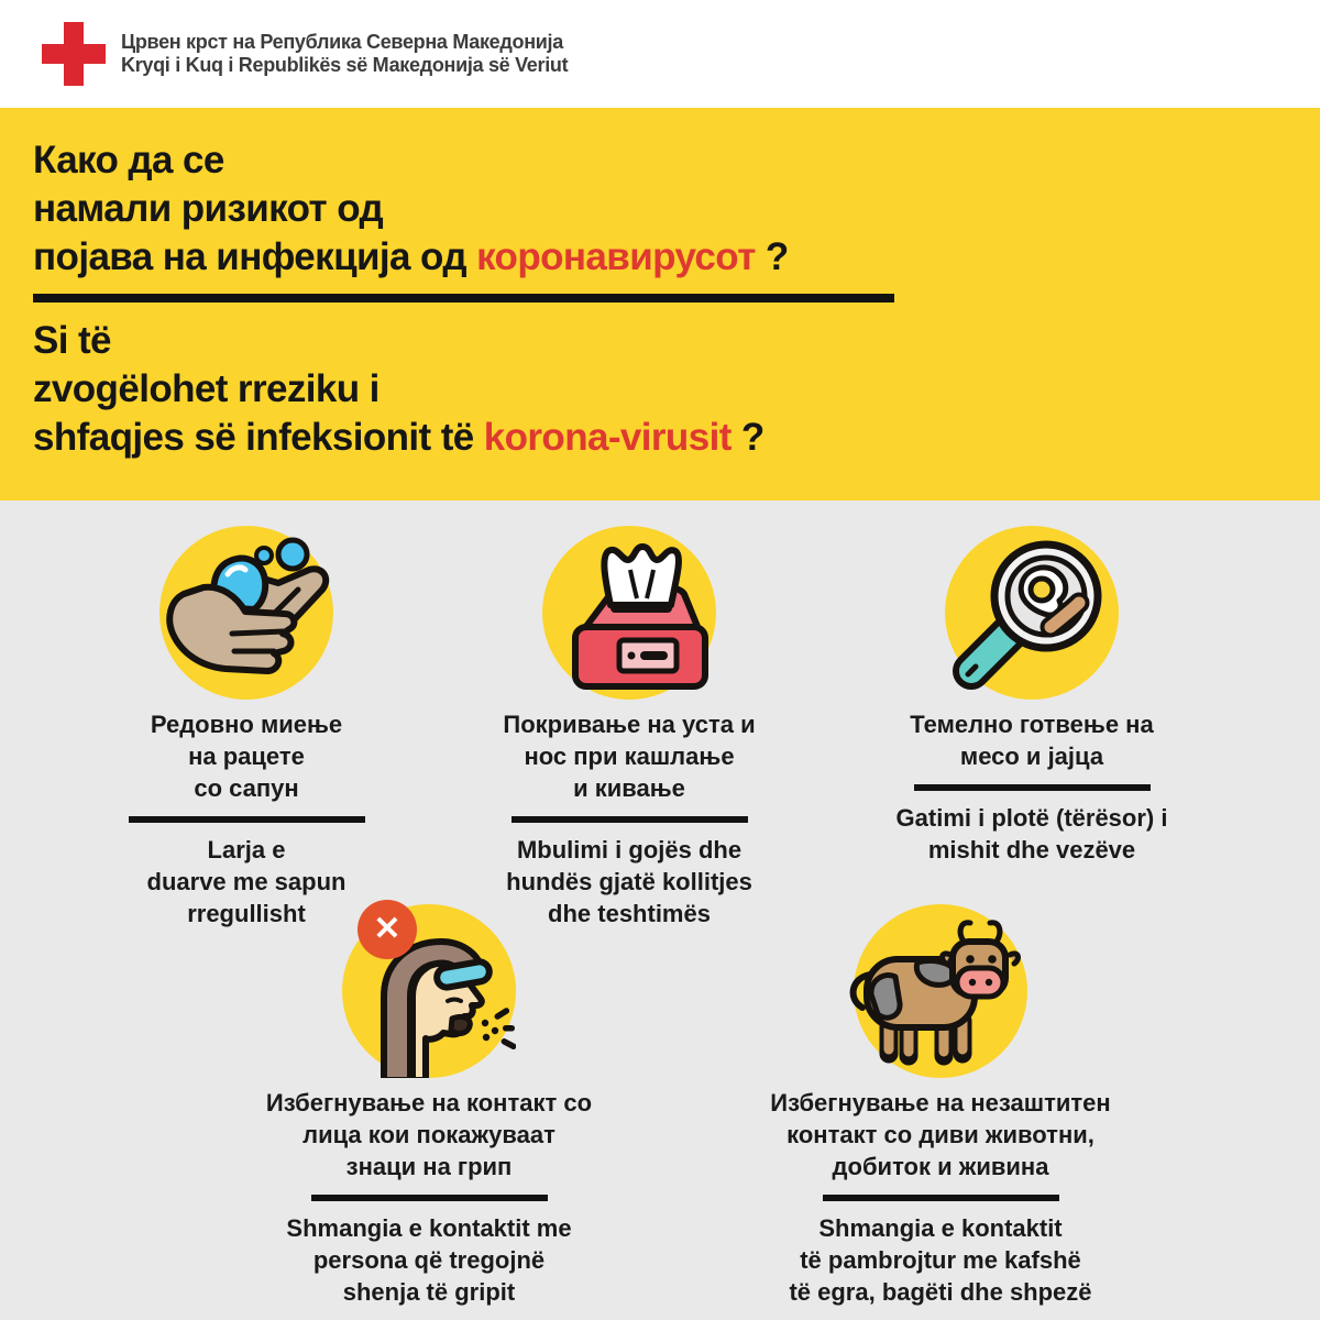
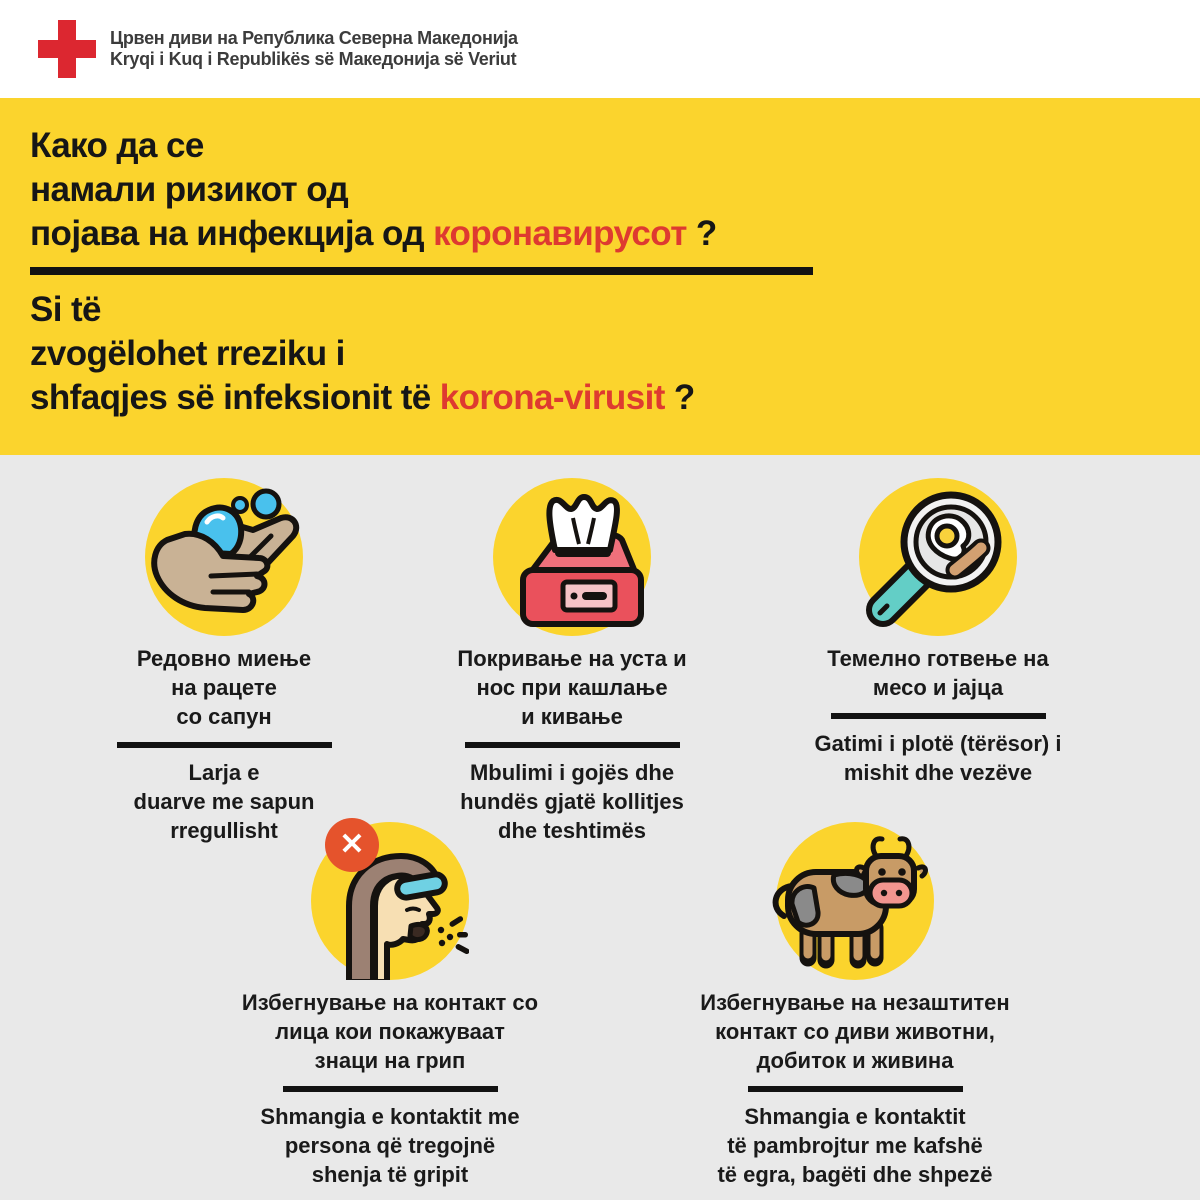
- Црвен крст на Република Северна Македонија
+ Црвен диви на Република Северна Македонија
  Kryqi i Kuq i Republikës së Македонија së Veriut
  Како да се
  намали ризикот од
  појава на инфекција од коронавирусот ?
  Si të
  zvogëlohet rreziku i
  shfaqjes së infeksionit të korona-virusit ?
  Редовно миење
  на рацете
  со сапун
  Larja e
  duarve me sapun
  rregullisht
  Покривање на уста и
  нос при кашлање
  и кивање
  Mbulimi i gojës dhe
  hundës gjatë kollitjes
  dhe teshtimës
  Темелно готвење на
  месо и јајца
  Gatimi i plotë (tërësor) i
  mishit dhe vezëve
  ✕
  Избегнување на контакт со
  лица кои покажуваат
  знаци на грип
  Shmangia e kontaktit me
  persona që tregojnë
  shenja të gripit
  Избегнување на незаштитен
  контакт со диви животни,
  добиток и живина
  Shmangia e kontaktit
  të pambrojtur me kafshë
  të egra, bagëti dhe shpezë
